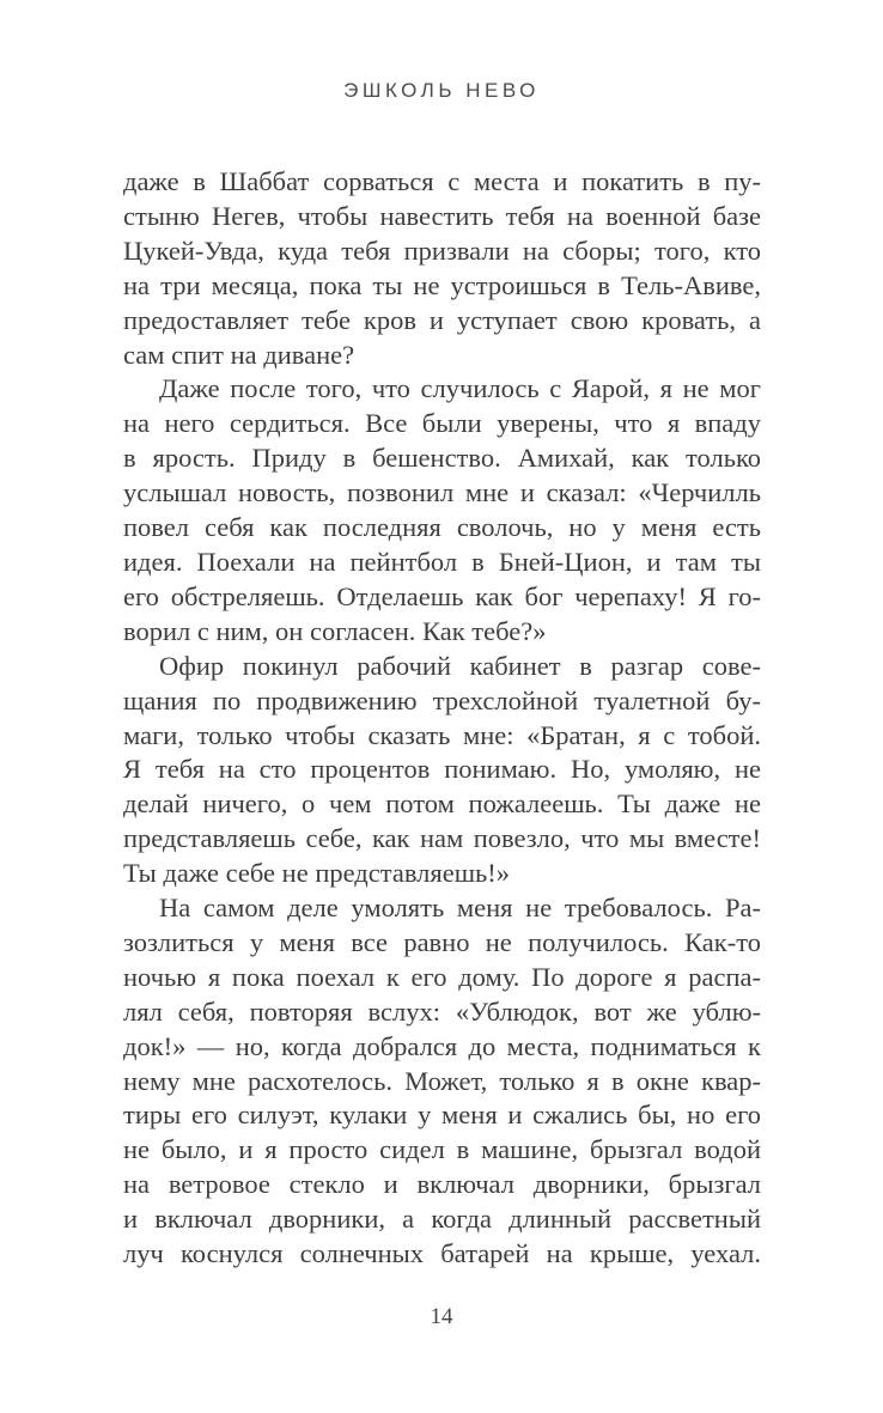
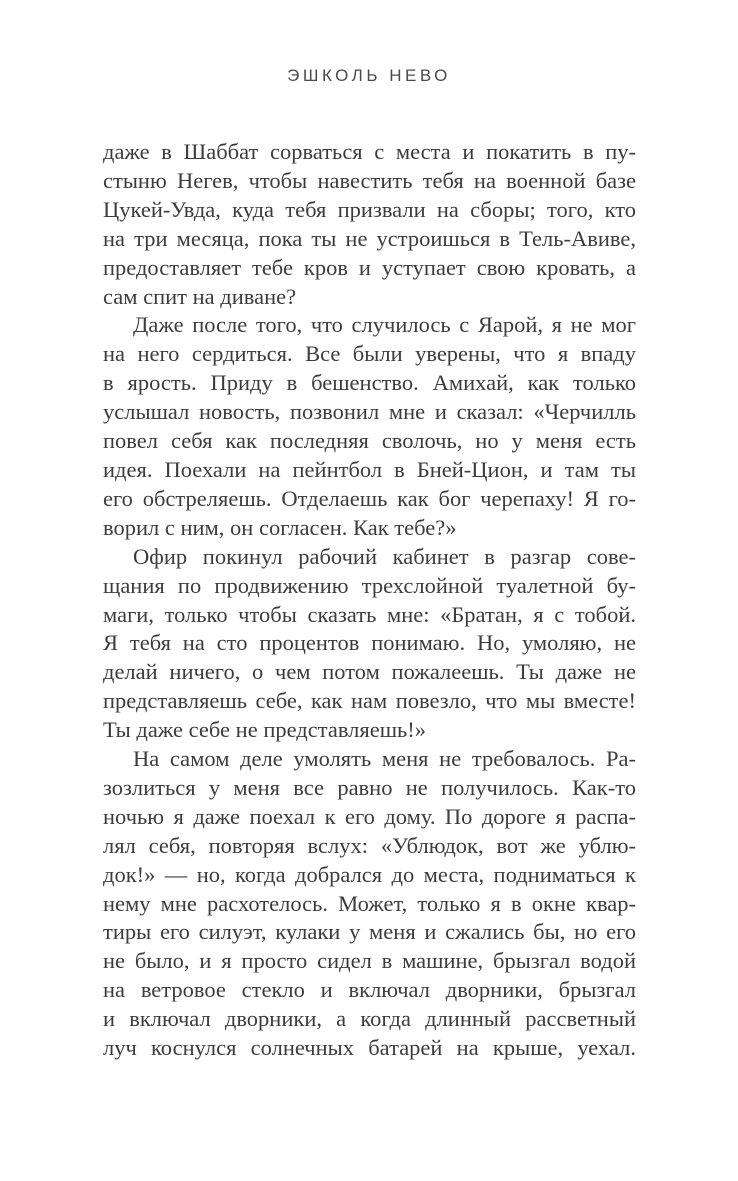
  ЭШКОЛЬ НЕВО
  даже в Шаббат сорваться с места и покатить в пу-
  стыню Негев, чтобы навестить тебя на военной базе
  Цукей-Увда, куда тебя призвали на сборы; того, кто
  на три месяца, пока ты не устроишься в Тель-Авиве,
  предоставляет тебе кров и уступает свою кровать, а
  сам спит на диване?
  Даже после того, что случилось с Яарой, я не мог
  на него сердиться. Все были уверены, что я впаду
  в ярость. Приду в бешенство. Амихай, как только
  услышал новость, позвонил мне и сказал: «Черчилль
  повел себя как последняя сволочь, но у меня есть
  идея. Поехали на пейнтбол в Бней-Цион, и там ты
  его обстреляешь. Отделаешь как бог черепаху! Я го-
  ворил с ним, он согласен. Как тебе?»
  Офир покинул рабочий кабинет в разгар сове-
  щания по продвижению трехслойной туалетной бу-
  маги, только чтобы сказать мне: «Братан, я с тобой.
  Я тебя на сто процентов понимаю. Но, умоляю, не
  делай ничего, о чем потом пожалеешь. Ты даже не
  представляешь себе, как нам повезло, что мы вместе!
  Ты даже себе не представляешь!»
  На самом деле умолять меня не требовалось. Ра-
  зозлиться у меня все равно не получилось. Как-то
- ночью я пока поехал к его дому. По дороге я распа-
+ ночью я даже поехал к его дому. По дороге я распа-
  лял себя, повторяя вслух: «Ублюдок, вот же ублю-
  док!» — но, когда добрался до места, подниматься к
  нему мне расхотелось. Может, только я в окне квар-
  тиры его силуэт, кулаки у меня и сжались бы, но его
  не было, и я просто сидел в машине, брызгал водой
  на ветровое стекло и включал дворники, брызгал
  и включал дворники, а когда длинный рассветный
  луч коснулся солнечных батарей на крыше, уехал.
- 14
